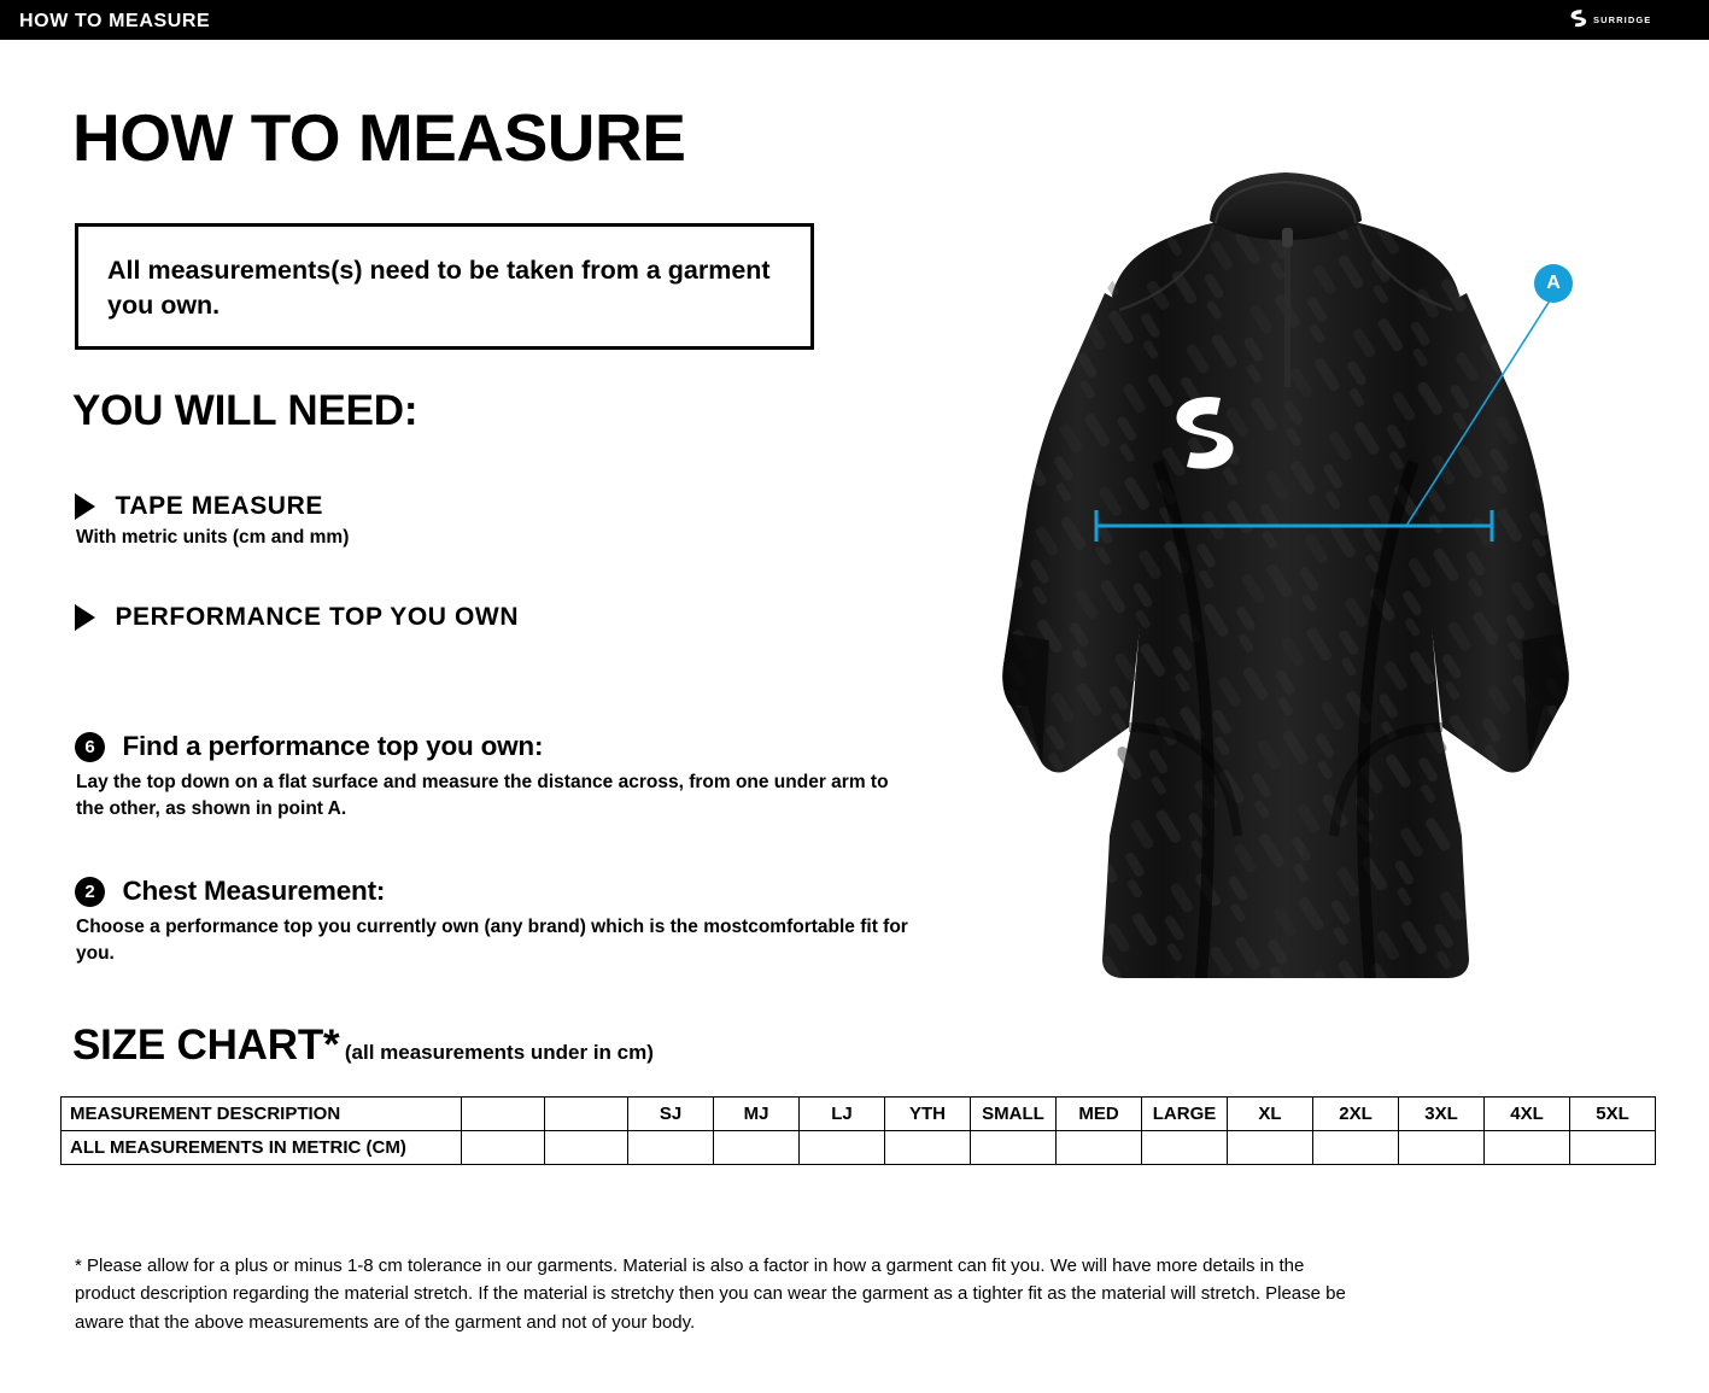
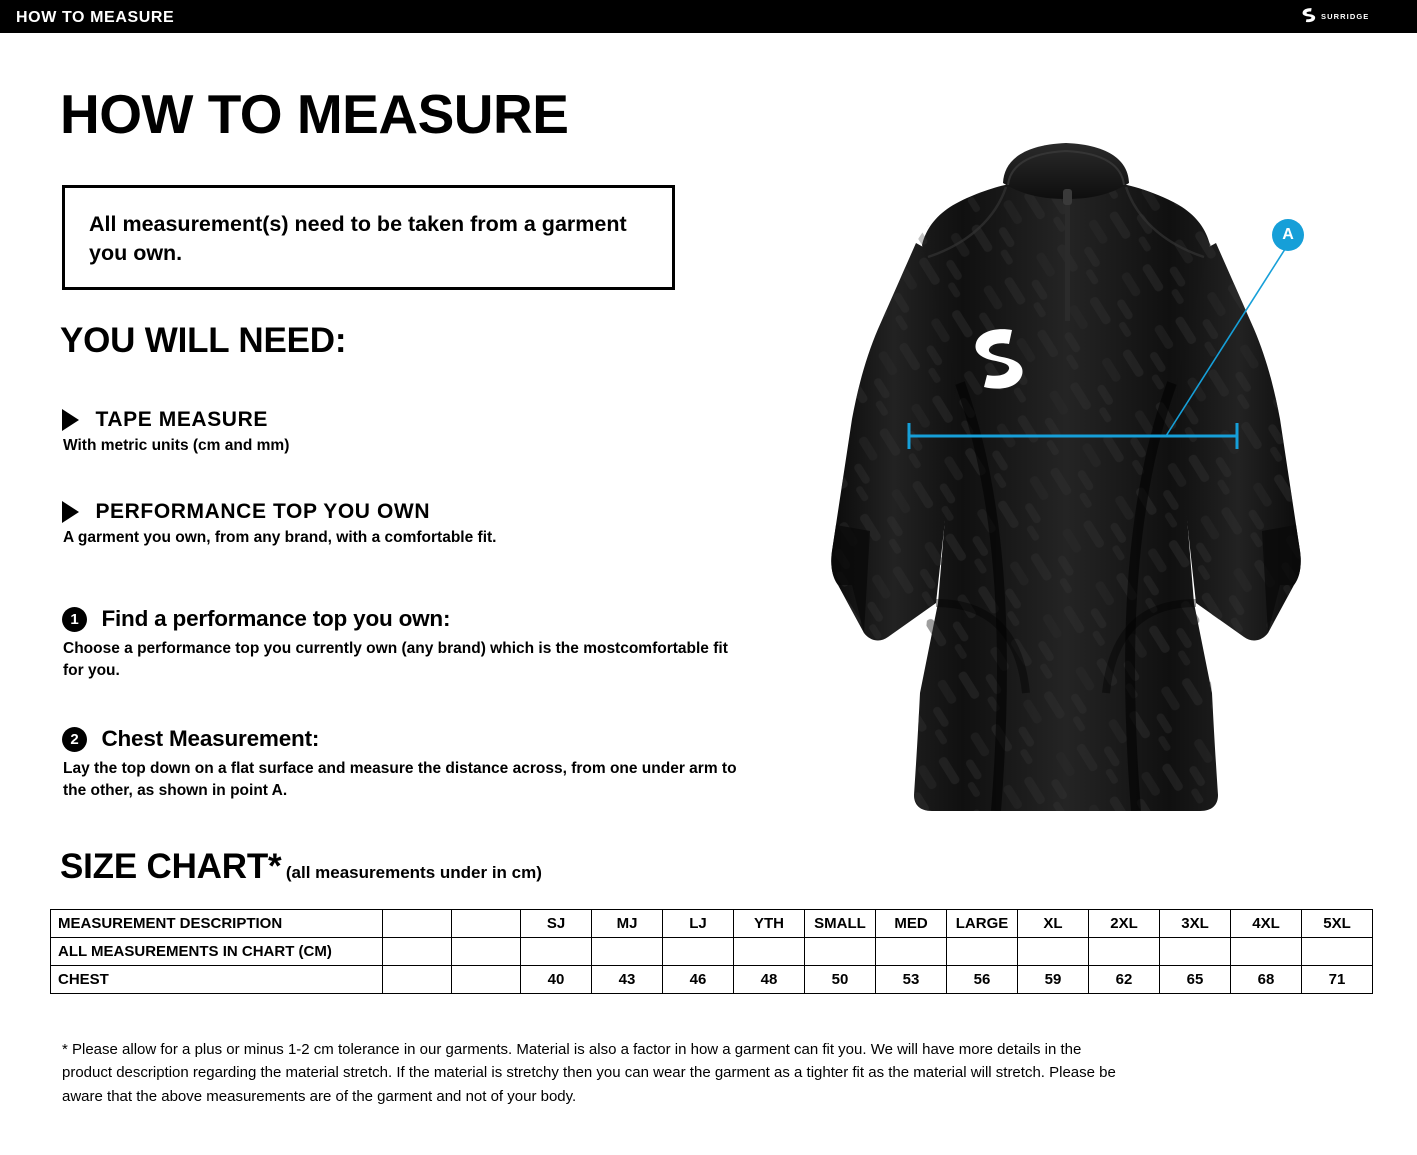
  HOW TO MEASURE
  SURRIDGE
  HOW TO MEASURE
- All measurements(s) need to be taken from a garment you own.
+ All measurement(s) need to be taken from a garment you own.
  YOU WILL NEED:
  TAPE MEASURE
  With metric units (cm and mm)
  PERFORMANCE TOP YOU OWN
+ A garment you own, from any brand, with a comfortable fit.
- 6 Find a performance top you own:
+ 1 Find a performance top you own:
- Lay the top down on a flat surface and measure the distance across, from one under arm to the other, as shown in point A.
+ Choose a performance top you currently own (any brand) which is the mostcomfortable fit for you.
  2 Chest Measurement:
- Choose a performance top you currently own (any brand) which is the mostcomfortable fit for you.
+ Lay the top down on a flat surface and measure the distance across, from one under arm to the other, as shown in point A.
  SIZE CHART* (all measurements under in cm)
  MEASUREMENT DESCRIPTION			SJ	MJ	LJ	YTH	SMALL	MED	LARGE	XL	2XL	3XL	4XL	5XL
- ALL MEASUREMENTS IN METRIC (CM)
+ ALL MEASUREMENTS IN CHART (CM)
+ CHEST			40	43	46	48	50	53	56	59	62	65	68	71
- * Please allow for a plus or minus 1-8 cm tolerance in our garments. Material is also a factor in how a garment can fit you. We will have more details in the product description regarding the material stretch. If the material is stretchy then you can wear the garment as a tighter fit as the material will stretch. Please be aware that the above measurements are of the garment and not of your body.
+ * Please allow for a plus or minus 1-2 cm tolerance in our garments. Material is also a factor in how a garment can fit you. We will have more details in the product description regarding the material stretch. If the material is stretchy then you can wear the garment as a tighter fit as the material will stretch. Please be aware that the above measurements are of the garment and not of your body.
  A
